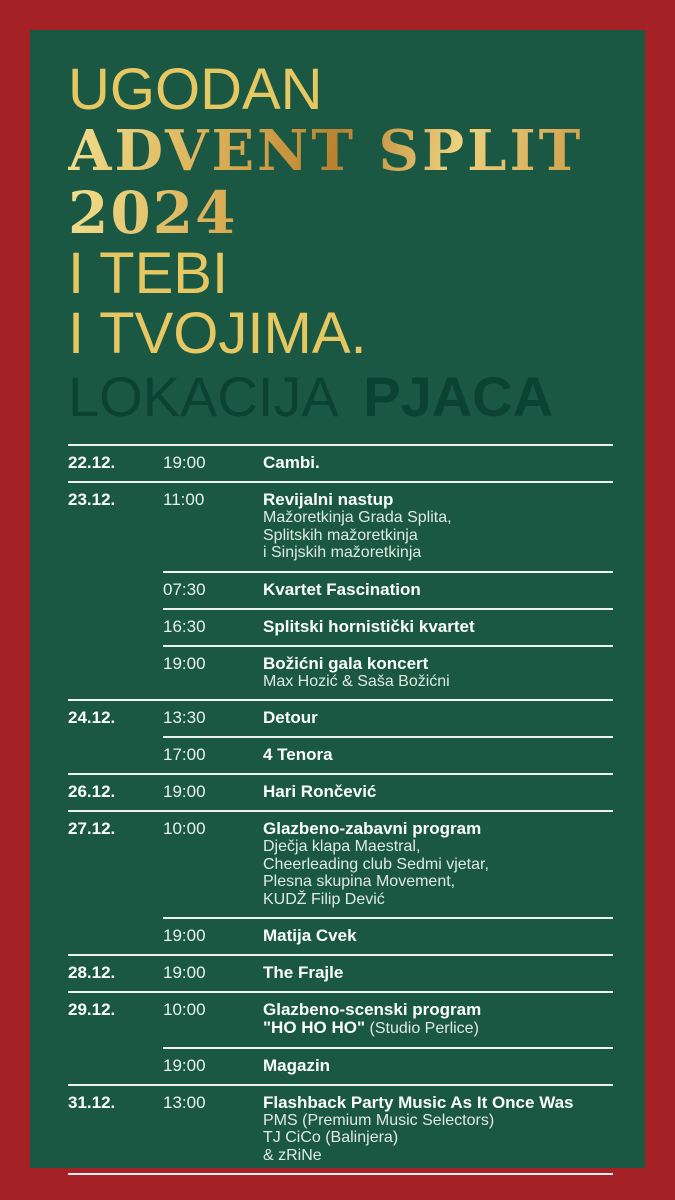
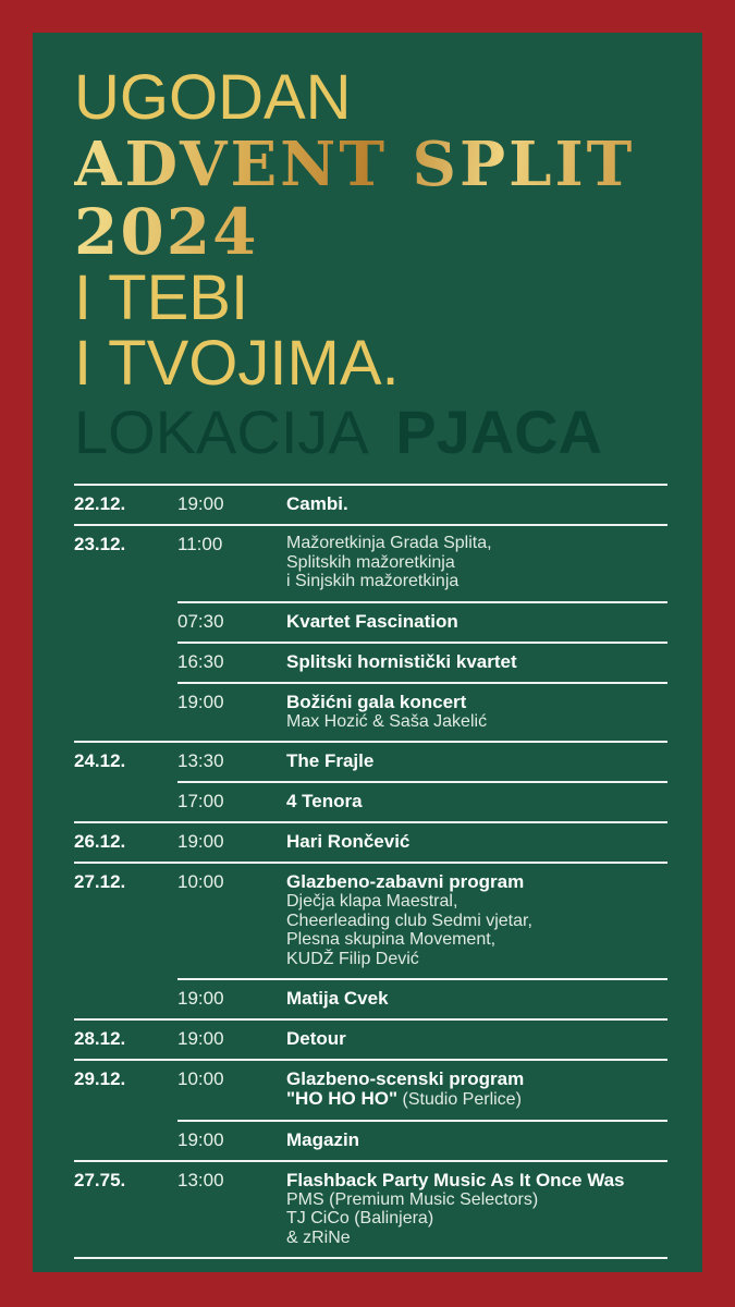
  UGODAN
  ADVENT SPLIT
  2024
  I TEBI
  I TVOJIMA.
  22.12.
  19:00
  Cambi.
  23.12.
  11:00
- Revijalni nastup
  Mažoretkinja Grada Splita,
  Splitskih mažoretkinja
  i Sinjskih mažoretkinja
  07:30
  Kvartet Fascination
  16:30
  Splitski hornistički kvartet
  19:00
  Božićni gala koncert
- Max Hozić & Saša Božićni
+ Max Hozić & Saša Jakelić
  24.12.
  13:30
- Detour
+ The Frajle
  17:00
  4 Tenora
  26.12.
  19:00
  Hari Rončević
  27.12.
  10:00
  Glazbeno-zabavni program
  Dječja klapa Maestral,
  Cheerleading club Sedmi vjetar,
  Plesna skupina Movement,
  KUDŽ Filip Dević
  19:00
  Matija Cvek
  28.12.
  19:00
- The Frajle
+ Detour
  29.12.
  10:00
  Glazbeno-scenski program
  "HO HO HO" (Studio Perlice)
  19:00
  Magazin
- 31.12.
+ 27.75.
  13:00
  Flashback Party Music As It Once Was
  PMS (Premium Music Selectors)
  TJ CiCo (Balinjera)
  & zRiNe
